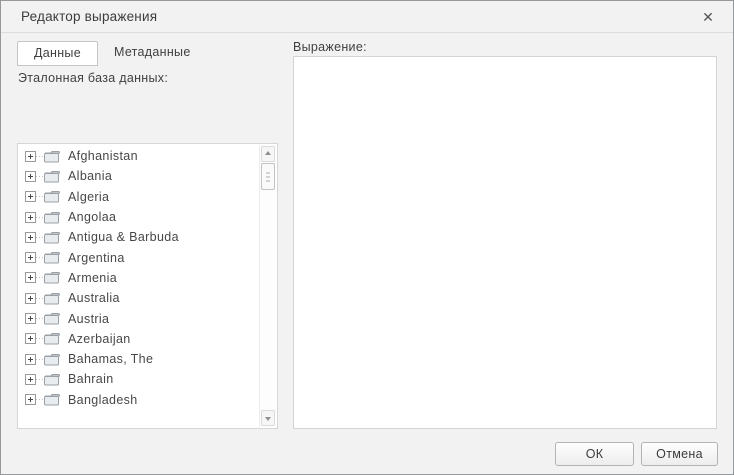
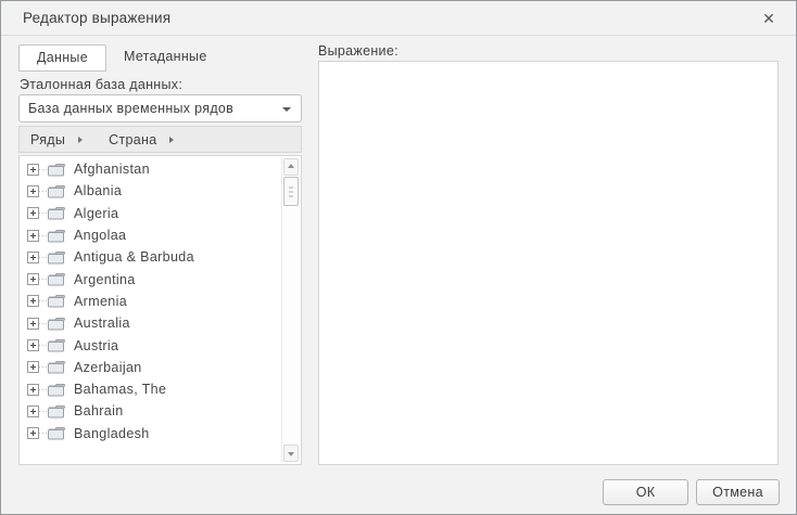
  Редактор выражения
  ✕
  Данные
  Метаданные
  Эталонная база данных:
+ База данных временных рядов
+ Ряды
+ Страна
  Afghanistan
  Albania
  Algeria
  Angolaa
  Antigua & Barbuda
  Argentina
  Armenia
  Australia
  Austria
  Azerbaijan
  Bahamas, The
  Bahrain
  Bangladesh
  Выражение:
  ОК
  Отмена
